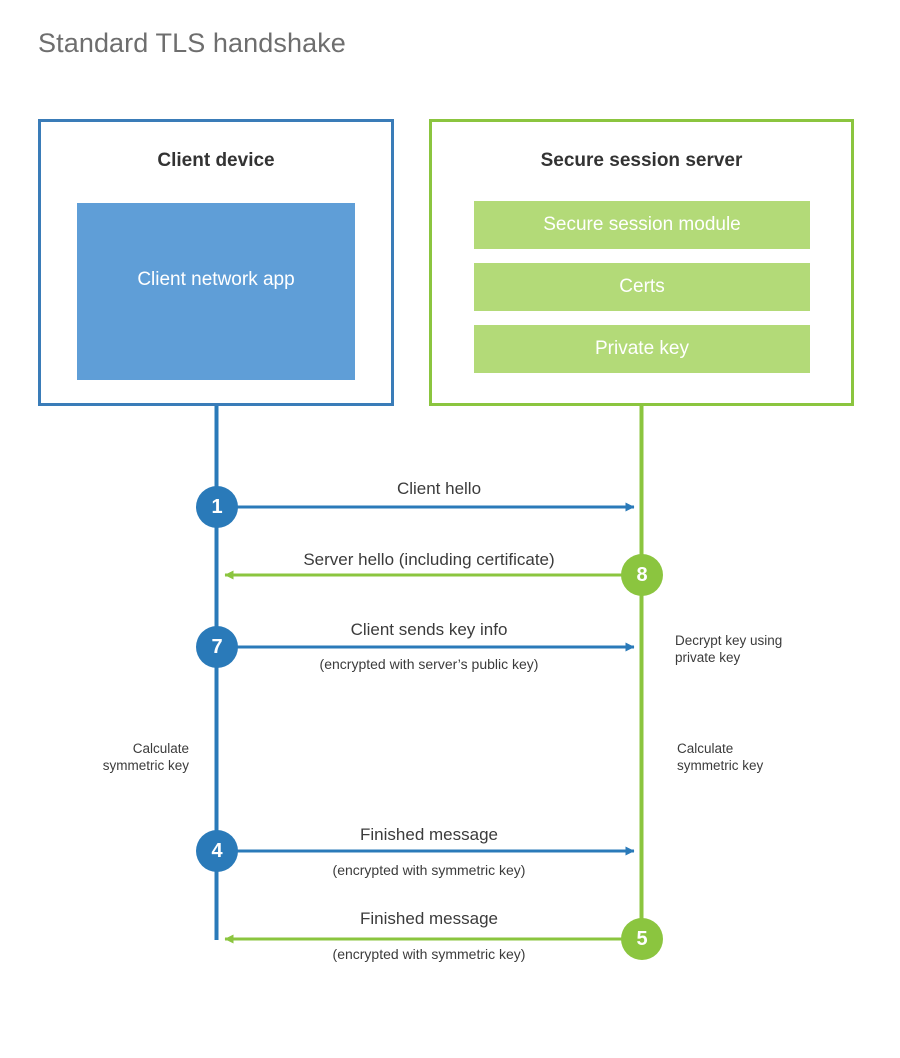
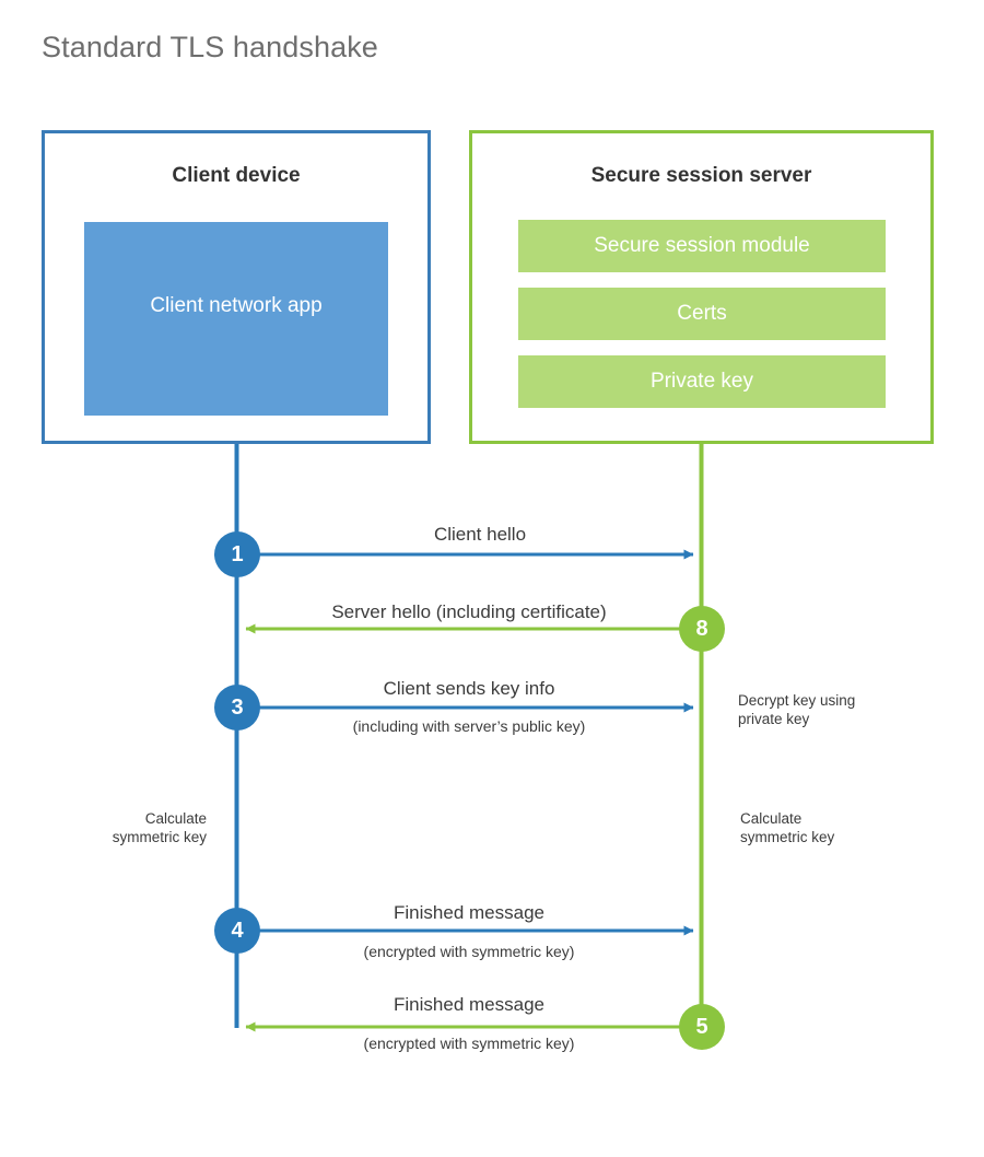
  Standard TLS handshake
  Client device
  Client network app
  Secure session server
  Secure session module
  Certs
  Private key
  1
  8
- 7
+ 3
  4
  5
  Client hello
  Server hello (including certificate)
  Client sends key info
- (encrypted with server’s public key)
+ (including with server’s public key)
  Finished message
  (encrypted with symmetric key)
  Finished message
  (encrypted with symmetric key)
  Decrypt key using
  private key
  Calculate
  symmetric key
  Calculate
  symmetric key
